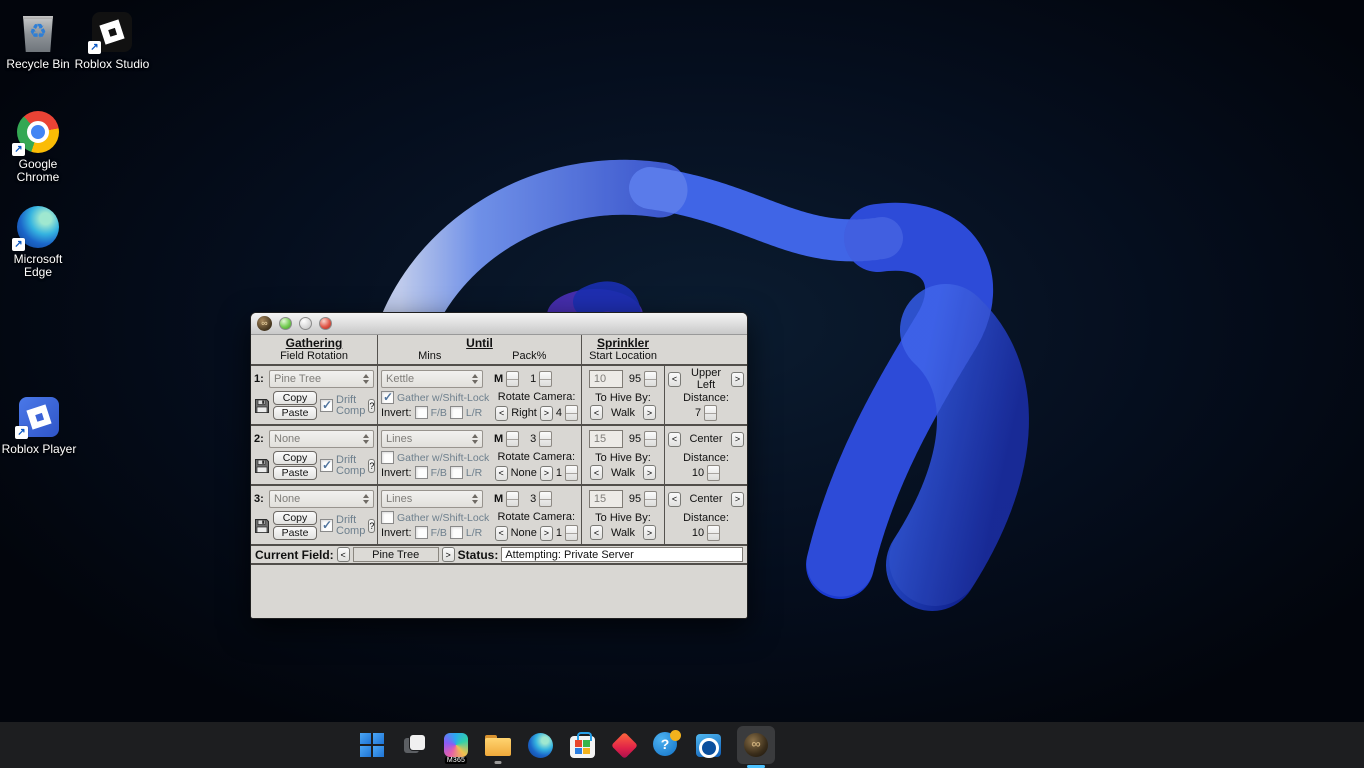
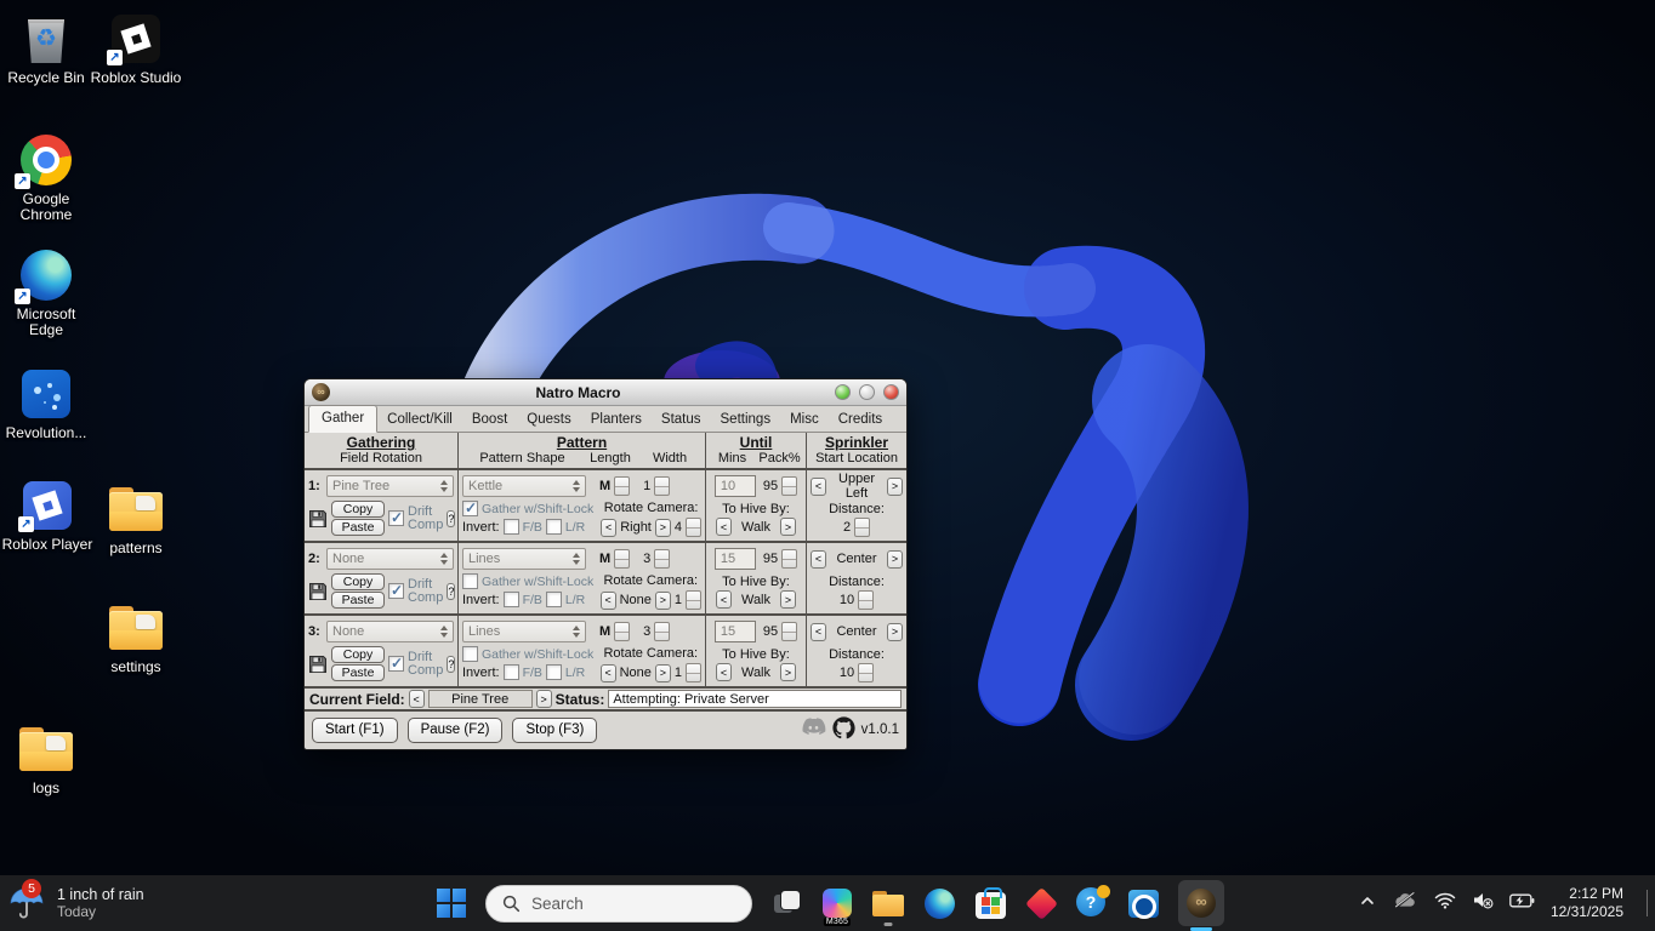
  ♻
  Recycle Bin
  ↗
  Roblox Studio
  ↗
  Google Chrome
  ↗
  Microsoft Edge
+ Revolution...
  ↗
  Roblox Player
+ patterns
+ settings
+ logs
  ∞
+ Natro Macro
+ Gather
+ Collect/Kill
+ Boost
+ Quests
+ Planters
+ Status
+ Settings
+ Misc
+ Credits
  Gathering
  Field Rotation
+ Pattern
+ Pattern Shape
+ Length
+ Width
  Until
  Mins
  Pack%
  Sprinkler
  Start Location
  1:
  Pine Tree
  Copy
  Paste
  Drift
  Comp
  ?
  Kettle
  M
  1
  Gather w/Shift-Lock
  Invert:
  F/B
  L/R
  Rotate Camera:
  <
  Right
  >
  4
  10
  95
  To Hive By:
  <
  Walk
  >
  <
  Upper Left
  >
  Distance:
- 7
+ 2
  2:
  None
  Copy
  Paste
  Drift
  Comp
  ?
  Lines
  M
  3
  Gather w/Shift-Lock
  Invert:
  F/B
  L/R
  Rotate Camera:
  <
  None
  >
  1
  15
  95
  To Hive By:
  <
  Walk
  >
  <
  Center
  >
  Distance:
  10
  3:
  None
  Copy
  Paste
  Drift
  Comp
  ?
  Lines
  M
  3
  Gather w/Shift-Lock
  Invert:
  F/B
  L/R
  Rotate Camera:
  <
  None
  >
  1
  15
  95
  To Hive By:
  <
  Walk
  >
  <
  Center
  >
  Distance:
  10
  Current Field:
  <
  Pine Tree
  >
  Status:
  Attempting: Private Server
+ Start (F1)
+ Pause (F2)
+ Stop (F3)
+ v1.0.1
+ 5
+ 1 inch of rain
+ Today
+ Search
  ?
  ∞
+ 2:12 PM
+ 12/31/2025
